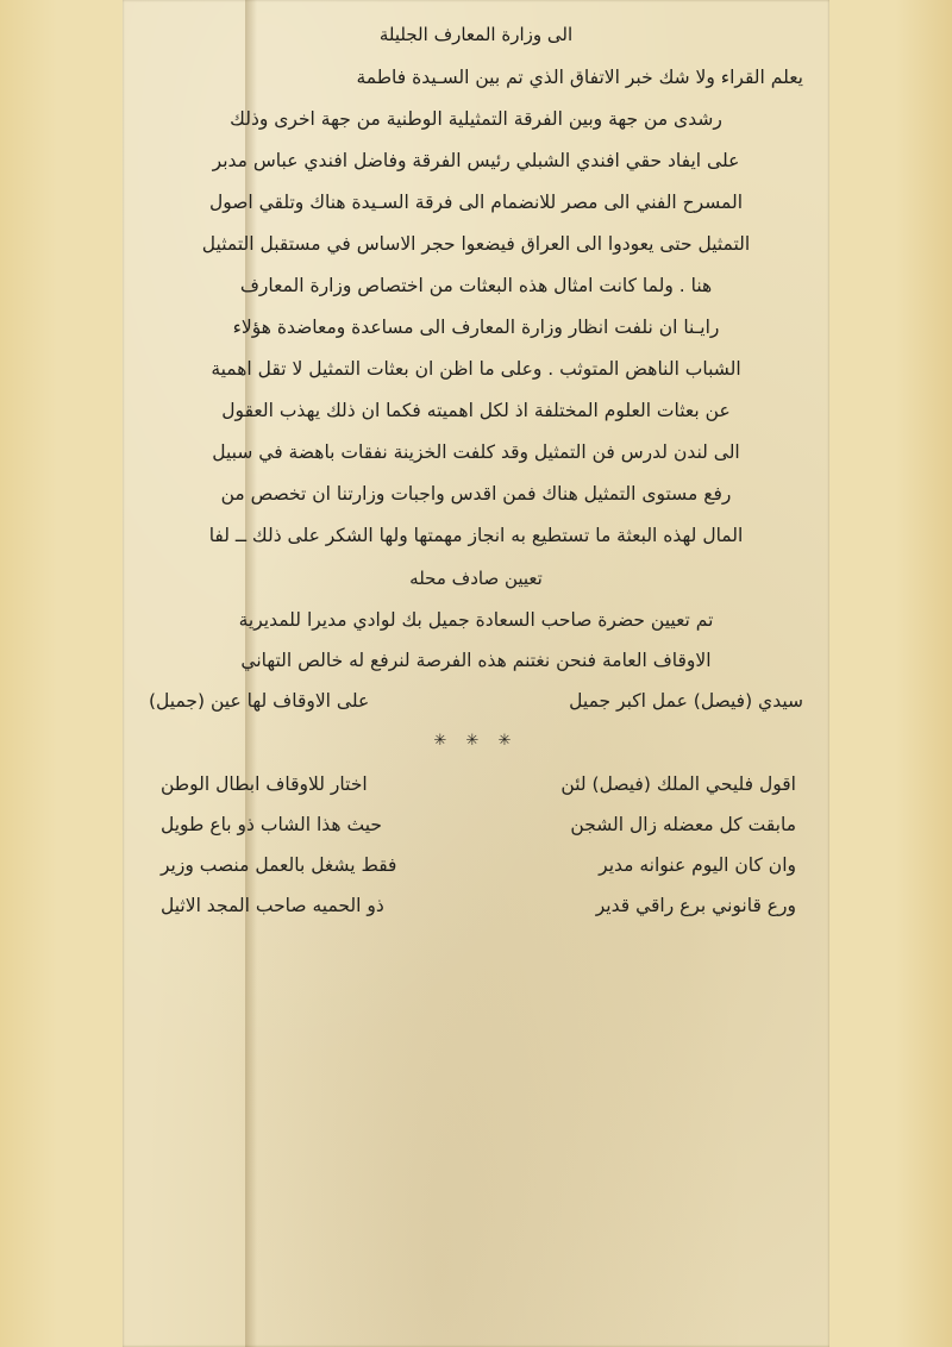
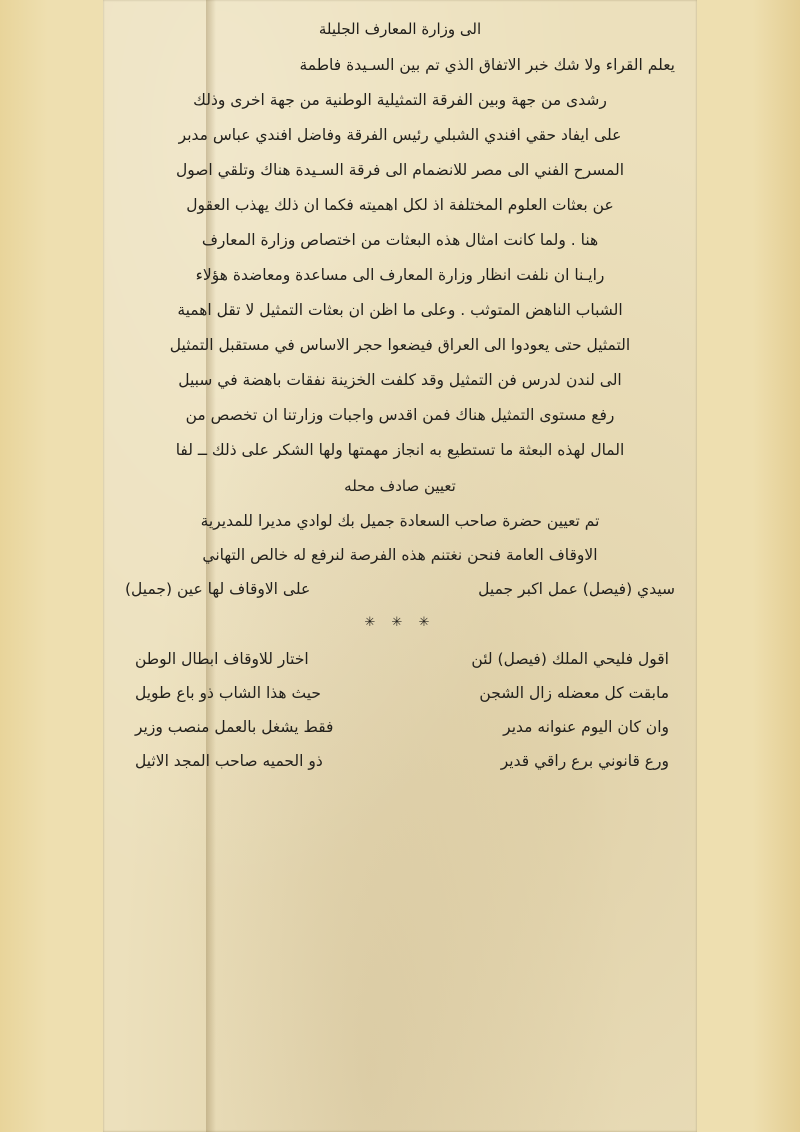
  الى وزارة المعارف الجليلة
  يعلم القراء ولا شك خبر الاتفاق الذي تم بين السـيدة فاطمة
  رشدى من جهة وبين الفرقة التمثيلية الوطنية من جهة اخرى وذلك
  على ايفاد حقي افندي الشبلي رئيس الفرقة وفاضل افندي عباس مدبر
  المسرح الفني الى مصر للانضمام الى فرقة السـيدة هناك وتلقي اصول
- التمثيل حتى يعودوا الى العراق فيضعوا حجر الاساس في مستقبل التمثيل
+ عن بعثات العلوم المختلفة اذ لكل اهميته فكما ان ذلك يهذب العقول
  هنا . ولما كانت امثال هذه البعثات من اختصاص وزارة المعارف
  رايـنا ان نلفت انظار وزارة المعارف الى مساعدة ومعاضدة هؤلاء
  الشباب الناهض المتوثب . وعلى ما اظن ان بعثات التمثيل لا تقل اهمية
- عن بعثات العلوم المختلفة اذ لكل اهميته فكما ان ذلك يهذب العقول
+ التمثيل حتى يعودوا الى العراق فيضعوا حجر الاساس في مستقبل التمثيل
  الى لندن لدرس فن التمثيل وقد كلفت الخزينة نفقات باهضة في سبيل
  رفع مستوى التمثيل هناك فمن اقدس واجبات وزارتنا ان تخصص من
  المال لهذه البعثة ما تستطيع به انجاز مهمتها ولها الشكر على ذلك ــ لفا
  تعيين صادف محله
  تم تعيين حضرة صاحب السعادة جميل بك لوادي مديرا للمديرية
  الاوقاف العامة فنحن نغتنم هذه الفرصة لنرفع له خالص التهاني
  سيدي (فيصل) عمل اكبر جميل
  على الاوقاف لها عين (جميل)
  ✳ ✳ ✳
  اقول فليحي الملك (فيصل) لئن
  اختار للاوقاف ابطال الوطن
  مابقت كل معضله زال الشجن
  حيث هذا الشاب ذو باع طويل
  وان كان اليوم عنوانه مدير
  فقط يشغل بالعمل منصب وزير
  ورع قانوني برع راقي قدير
  ذو الحميه صاحب المجد الاثيل
